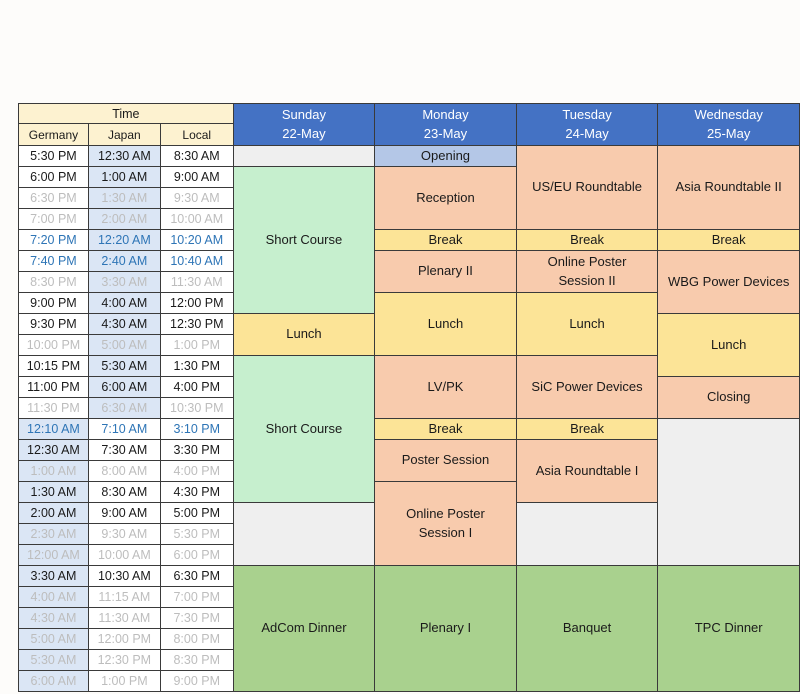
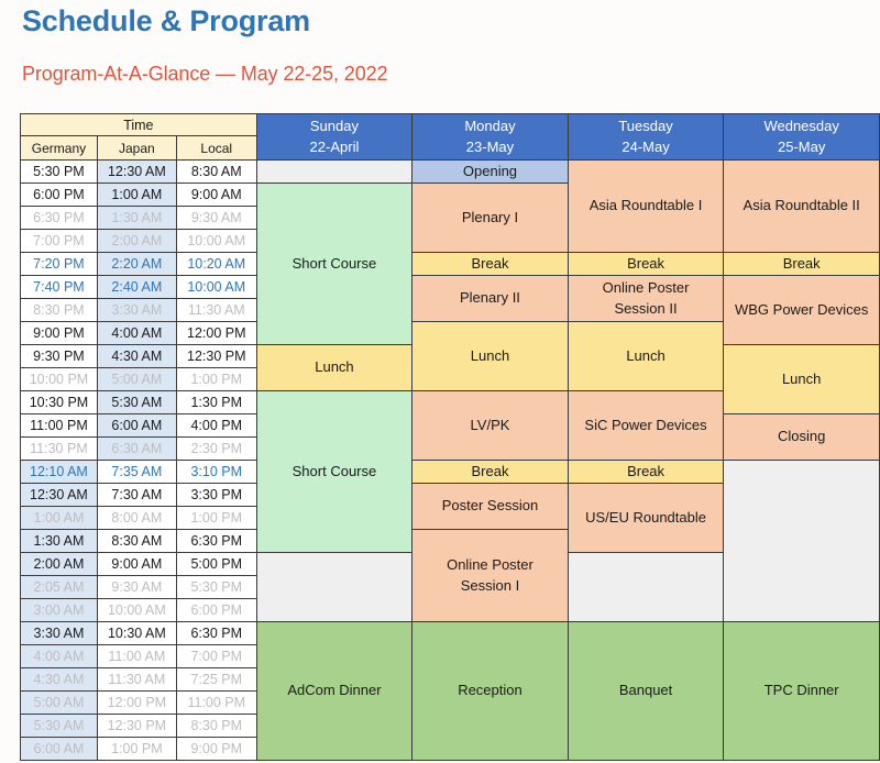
+ Schedule & Program
+ Program-At-A-Glance — May 22-25, 2022
- Time	Sunday 22-May	Monday 23-May	Tuesday 24-May	Wednesday 25-May
+ Time	Sunday 22-April	Monday 23-May	Tuesday 24-May	Wednesday 25-May
  Germany	Japan	Local
- 5:30 PM	12:30 AM	8:30 AM		Opening	US/EU Roundtable	Asia Roundtable II
+ 5:30 PM	12:30 AM	8:30 AM		Opening	Asia Roundtable I	Asia Roundtable II
- 6:00 PM	1:00 AM	9:00 AM	Short Course	Reception
+ 6:00 PM	1:00 AM	9:00 AM	Short Course	Plenary I
  6:30 PM	1:30 AM	9:30 AM
  7:00 PM	2:00 AM	10:00 AM
- 7:20 PM	12:20 AM	10:20 AM	Break	Break	Break
+ 7:20 PM	2:20 AM	10:20 AM	Break	Break	Break
- 7:40 PM	2:40 AM	10:40 AM	Plenary II	Online PosterSession II	WBG Power Devices
+ 7:40 PM	2:40 AM	10:00 AM	Plenary II	Online PosterSession II	WBG Power Devices
  8:30 PM	3:30 AM	11:30 AM
  9:00 PM	4:00 AM	12:00 PM	Lunch	Lunch
  9:30 PM	4:30 AM	12:30 PM	Lunch	Lunch
  10:00 PM	5:00 AM	1:00 PM
- 10:15 PM	5:30 AM	1:30 PM	Short Course	LV/PK	SiC Power Devices
+ 10:30 PM	5:30 AM	1:30 PM	Short Course	LV/PK	SiC Power Devices
  11:00 PM	6:00 AM	4:00 PM	Closing
- 11:30 PM	6:30 AM	10:30 PM
+ 11:30 PM	6:30 AM	2:30 PM
- 12:10 AM	7:10 AM	3:10 PM	Break	Break
+ 12:10 AM	7:35 AM	3:10 PM	Break	Break
- 12:30 AM	7:30 AM	3:30 PM	Poster Session	Asia Roundtable I
+ 12:30 AM	7:30 AM	3:30 PM	Poster Session	US/EU Roundtable
- 1:00 AM	8:00 AM	4:00 PM
+ 1:00 AM	8:00 AM	1:00 PM
- 1:30 AM	8:30 AM	4:30 PM	Online PosterSession I
+ 1:30 AM	8:30 AM	6:30 PM	Online PosterSession I
  2:00 AM	9:00 AM	5:00 PM
- 2:30 AM	9:30 AM	5:30 PM
+ 2:05 AM	9:30 AM	5:30 PM
- 12:00 AM	10:00 AM	6:00 PM
+ 3:00 AM	10:00 AM	6:00 PM
- 3:30 AM	10:30 AM	6:30 PM	AdCom Dinner	Plenary I	Banquet	TPC Dinner
+ 3:30 AM	10:30 AM	6:30 PM	AdCom Dinner	Reception	Banquet	TPC Dinner
- 4:00 AM	11:15 AM	7:00 PM
+ 4:00 AM	11:00 AM	7:00 PM
- 4:30 AM	11:30 AM	7:30 PM
+ 4:30 AM	11:30 AM	7:25 PM
- 5:00 AM	12:00 PM	8:00 PM
+ 5:00 AM	12:00 PM	11:00 PM
  5:30 AM	12:30 PM	8:30 PM
  6:00 AM	1:00 PM	9:00 PM
